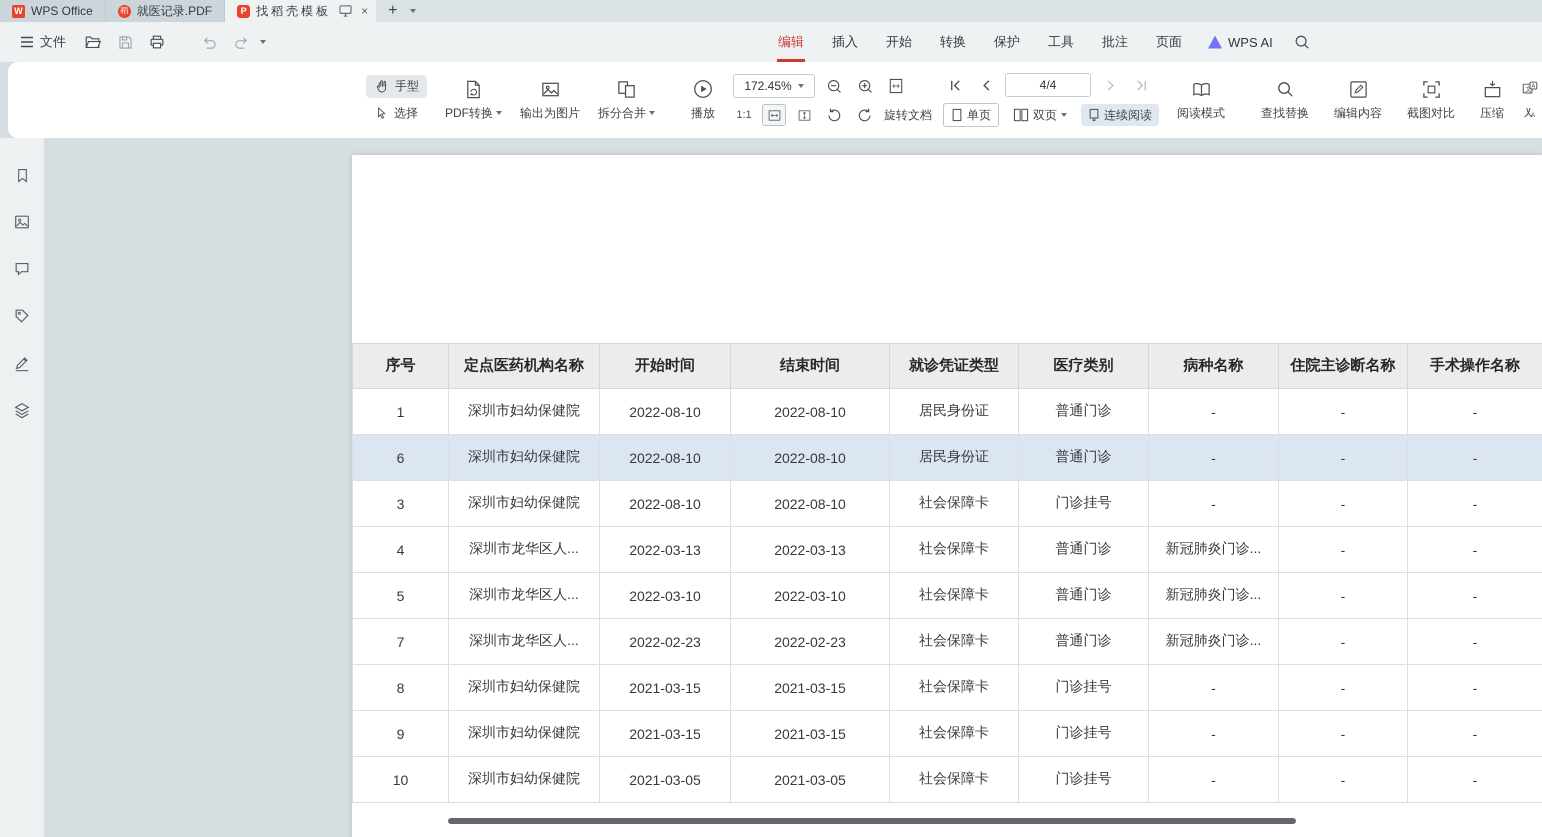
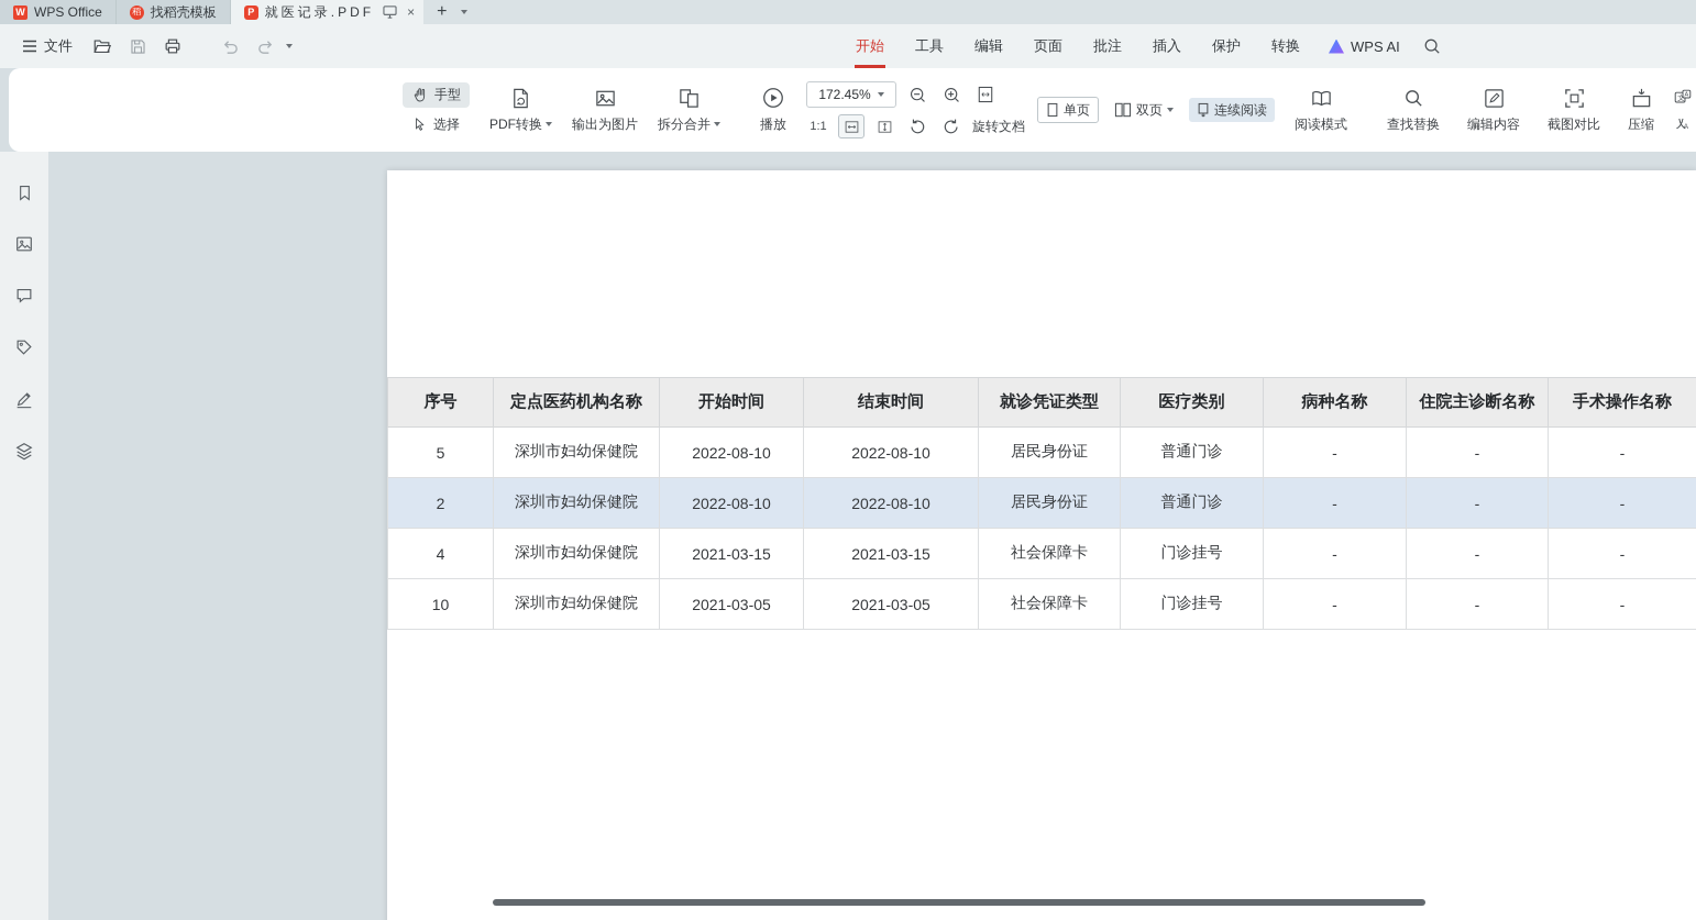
  W
  WPS Office
  稻
- 就医记录.PDF
+ 找稻壳模板
  P
- 找稻壳模板
+ 就医记录.PDF
  ×
  +
  文件
- 编辑
+ 开始
- 插入
+ 工具
- 开始
+ 编辑
- 转换
+ 页面
- 保护
+ 批注
- 工具
+ 插入
- 批注
+ 保护
- 页面
+ 转换
  WPS AI
  手型
  选择
  PDF转换
  输出为图片
  拆分合并
  播放
  172.45%
  1:1
  旋转文档
- 4/4
  单页
  双页
  连续阅读
  阅读模式
  查找替换
  编辑内容
  截图对比
  压缩
  序号	定点医药机构名称	开始时间	结束时间	就诊凭证类型	医疗类别	病种名称	住院主诊断名称	手术操作名称
- 1	深圳市妇幼保健院	2022-08-10	2022-08-10	居民身份证	普通门诊	-	-	-
+ 5	深圳市妇幼保健院	2022-08-10	2022-08-10	居民身份证	普通门诊	-	-	-
- 6	深圳市妇幼保健院	2022-08-10	2022-08-10	居民身份证	普通门诊	-	-	-
+ 2	深圳市妇幼保健院	2022-08-10	2022-08-10	居民身份证	普通门诊	-	-	-
- 3	深圳市妇幼保健院	2022-08-10	2022-08-10	社会保障卡	门诊挂号	-	-	-
- 4	深圳市龙华区人...	2022-03-13	2022-03-13	社会保障卡	普通门诊	新冠肺炎门诊...	-	-
- 5	深圳市龙华区人...	2022-03-10	2022-03-10	社会保障卡	普通门诊	新冠肺炎门诊...	-	-
- 7	深圳市龙华区人...	2022-02-23	2022-02-23	社会保障卡	普通门诊	新冠肺炎门诊...	-	-
- 8	深圳市妇幼保健院	2021-03-15	2021-03-15	社会保障卡	门诊挂号	-	-	-
- 9	深圳市妇幼保健院	2021-03-15	2021-03-15	社会保障卡	门诊挂号	-	-	-
+ 4	深圳市妇幼保健院	2021-03-15	2021-03-15	社会保障卡	门诊挂号	-	-	-
  10	深圳市妇幼保健院	2021-03-05	2021-03-05	社会保障卡	门诊挂号	-	-	-
